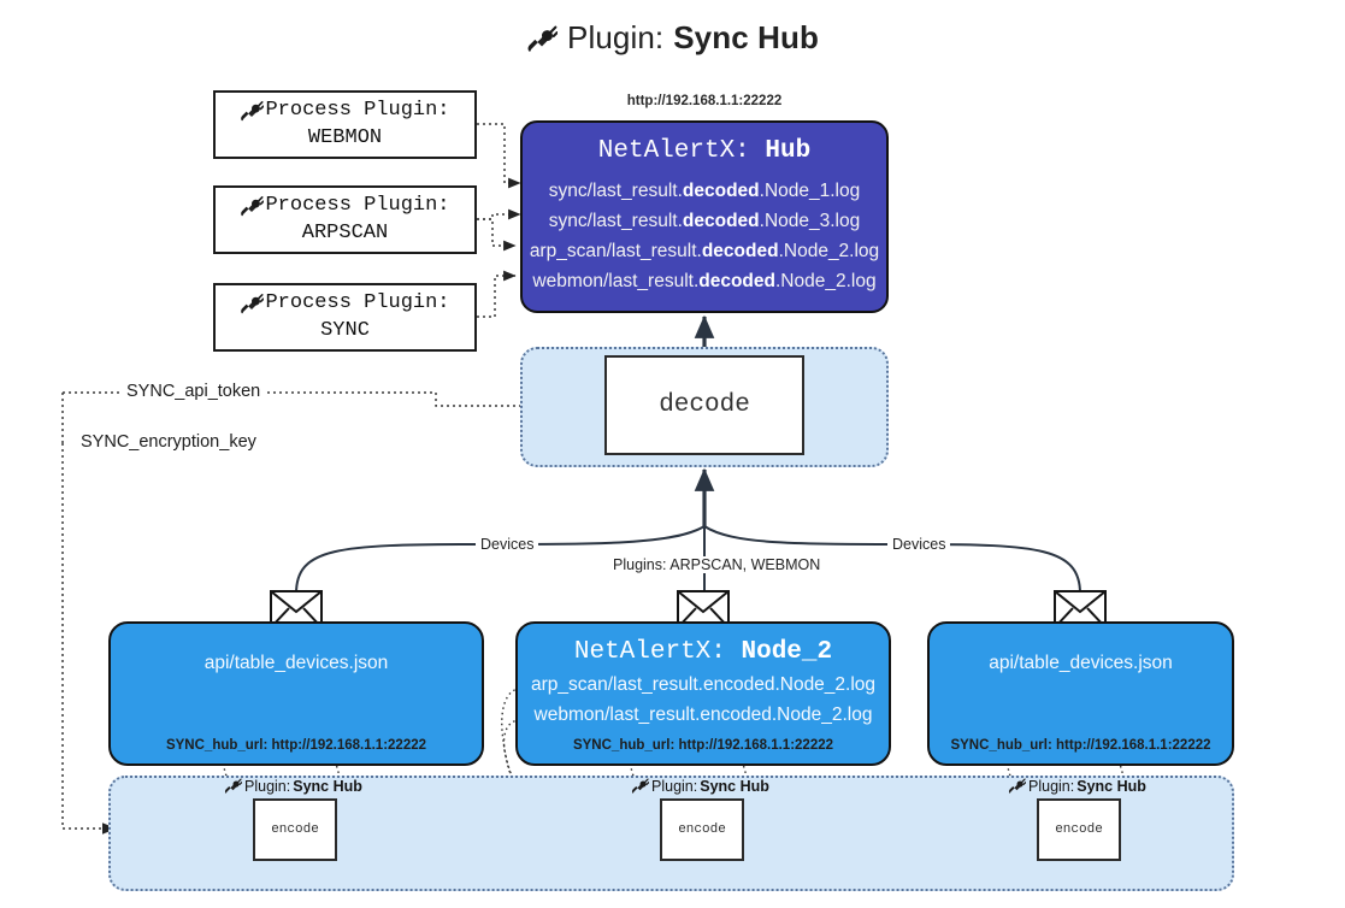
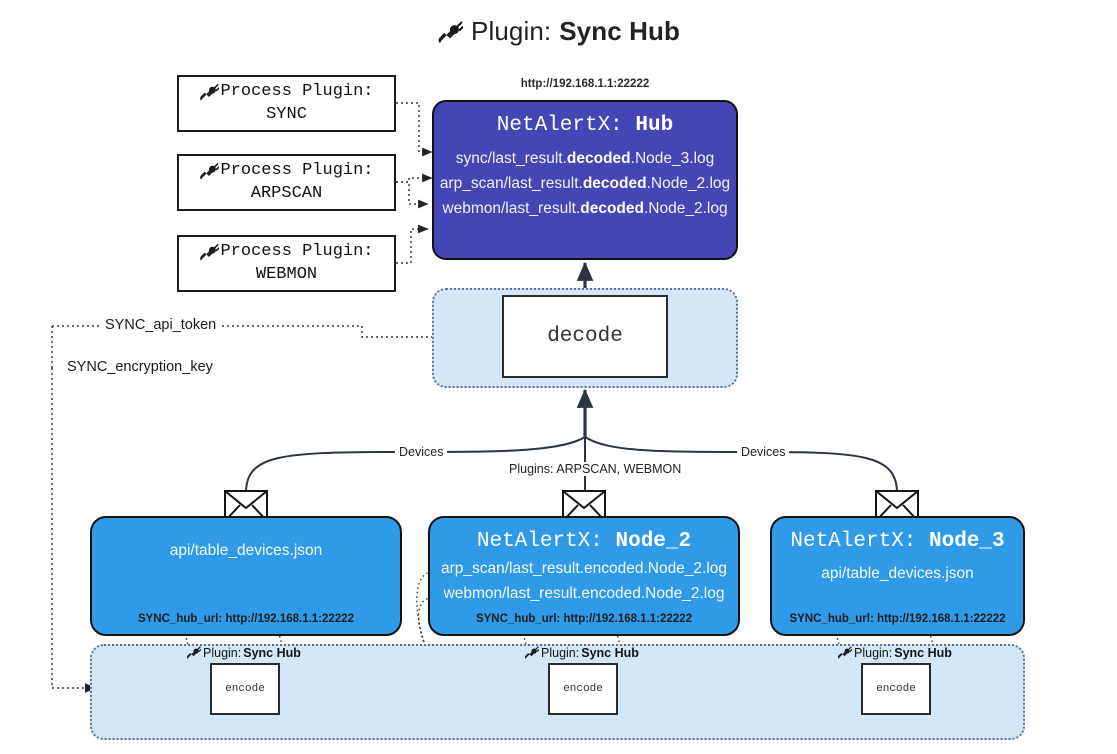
  Plugin:
  Sync Hub
  Process Plugin:
- WEBMON
+ SYNC
  Process Plugin:
  ARPSCAN
  Process Plugin:
- SYNC
+ WEBMON
  http://192.168.1.1:22222
  NetAlertX: Hub
- sync/last_result.decoded.Node_1.log
  sync/last_result.decoded.Node_3.log
  arp_scan/last_result.decoded.Node_2.log
  webmon/last_result.decoded.Node_2.log
  decode
  SYNC_api_token
  SYNC_encryption_key
  Devices
  Devices
  Plugins: ARPSCAN, WEBMON
  api/table_devices.json
  SYNC_hub_url: http://192.168.1.1:22222
  NetAlertX: Node_2
  arp_scan/last_result.encoded.Node_2.log
  webmon/last_result.encoded.Node_2.log
  SYNC_hub_url: http://192.168.1.1:22222
+ NetAlertX: Node_3
  api/table_devices.json
  SYNC_hub_url: http://192.168.1.1:22222
  Plugin:
  Sync Hub
  encode
  Plugin:
  Sync Hub
  encode
  Plugin:
  Sync Hub
  encode
